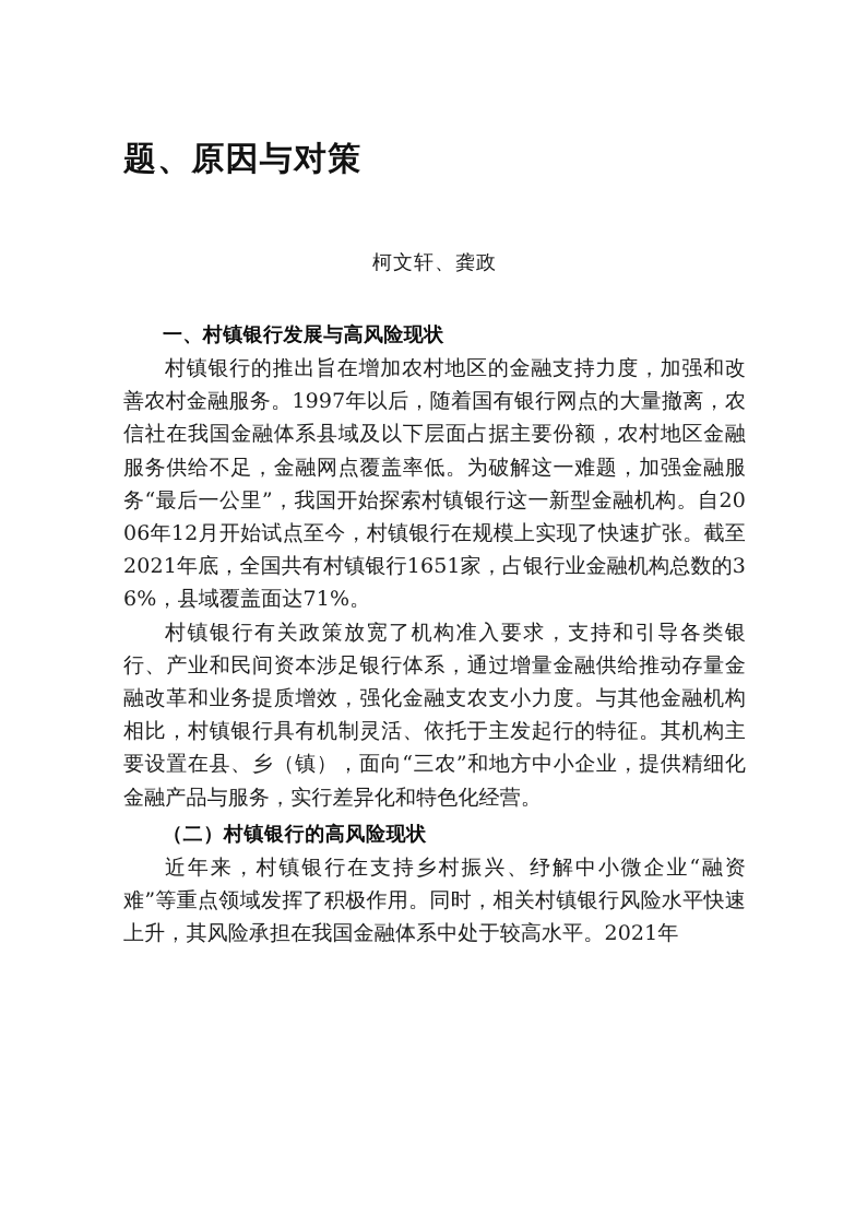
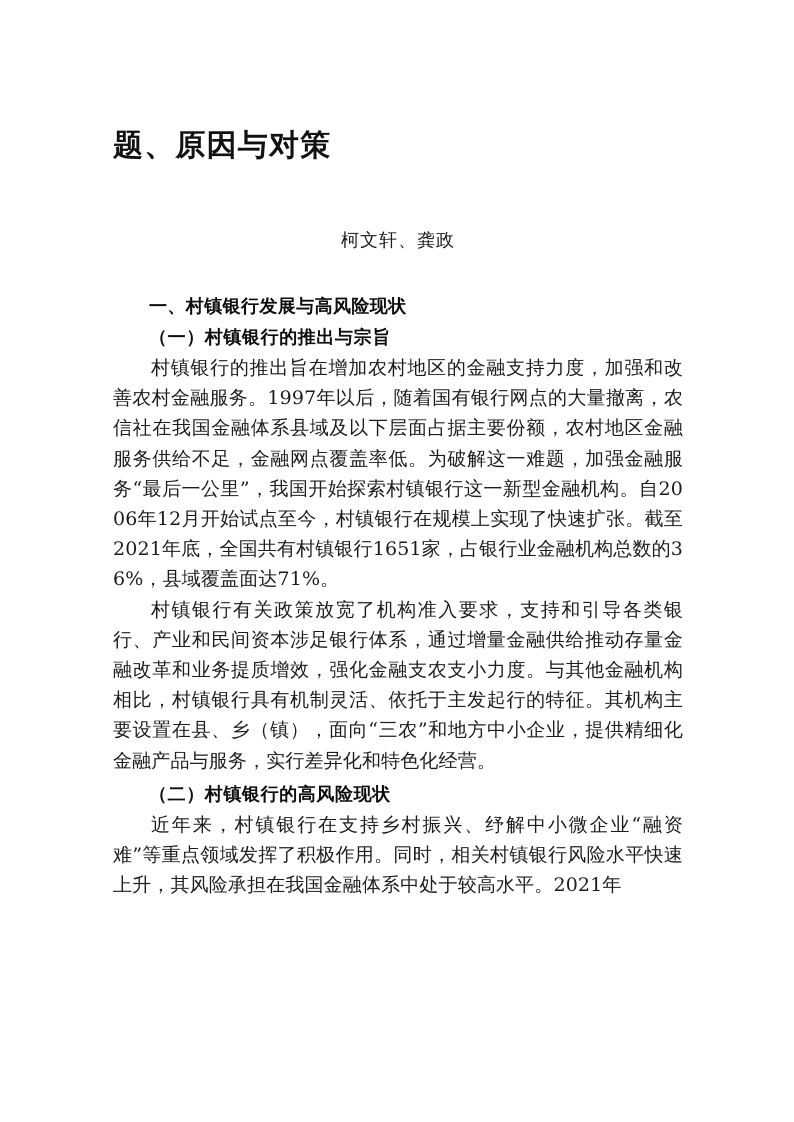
  题、原因与对策
  柯文轩、龚政
  一、村镇银行发展与高风险现状
+ （一）村镇银行的推出与宗旨
  村镇银行的推出旨在增加农村地区的金融支持力度，加强和改善农村金融服务。1997年以后，随着国有银行网点的大量撤离，农信社在我国金融体系县域及以下层面占据主要份额，农村地区金融服务供给不足，金融网点覆盖率低。为破解这一难题，加强金融服务“最后一公里”，我国开始探索村镇银行这一新型金融机构。自2006年12月开始试点至今，村镇银行在规模上实现了快速扩张。截至2021年底，全国共有村镇银行1651家，占银行业金融机构总数的36%，县域覆盖面达71%。
  村镇银行有关政策放宽了机构准入要求，支持和引导各类银行、产业和民间资本涉足银行体系，通过增量金融供给推动存量金融改革和业务提质增效，强化金融支农支小力度。与其他金融机构相比，村镇银行具有机制灵活、依托于主发起行的特征。其机构主要设置在县、乡（镇），面向“三农”和地方中小企业，提供精细化金融产品与服务，实行差异化和特色化经营。
  （二）村镇银行的高风险现状
  近年来，村镇银行在支持乡村振兴、纾解中小微企业“融资难”等重点领域发挥了积极作用。同时，相关村镇银行风险水平快速上升，其风险承担在我国金融体系中处于较高水平。2021年
